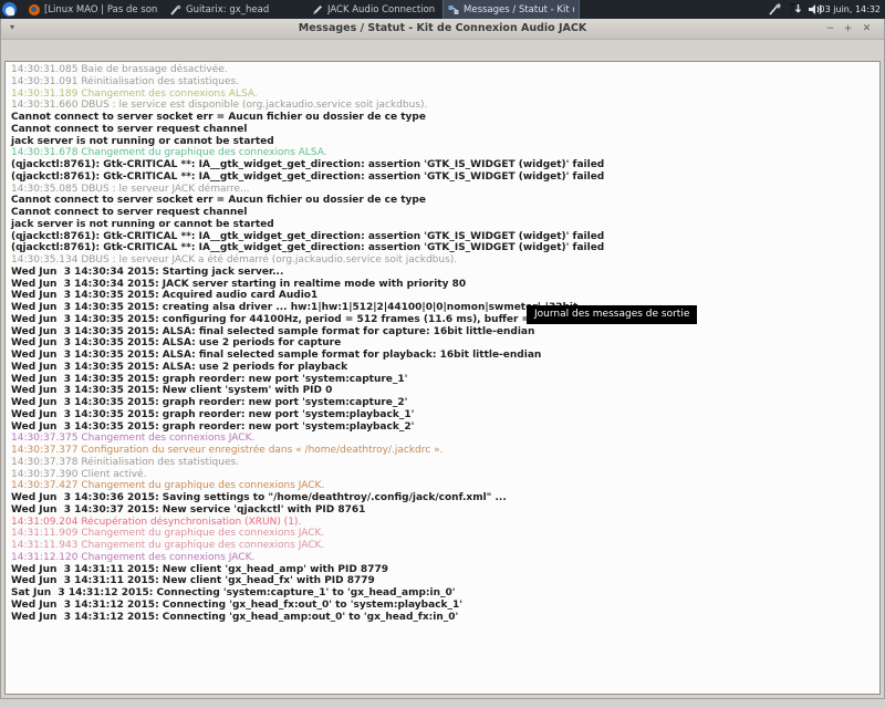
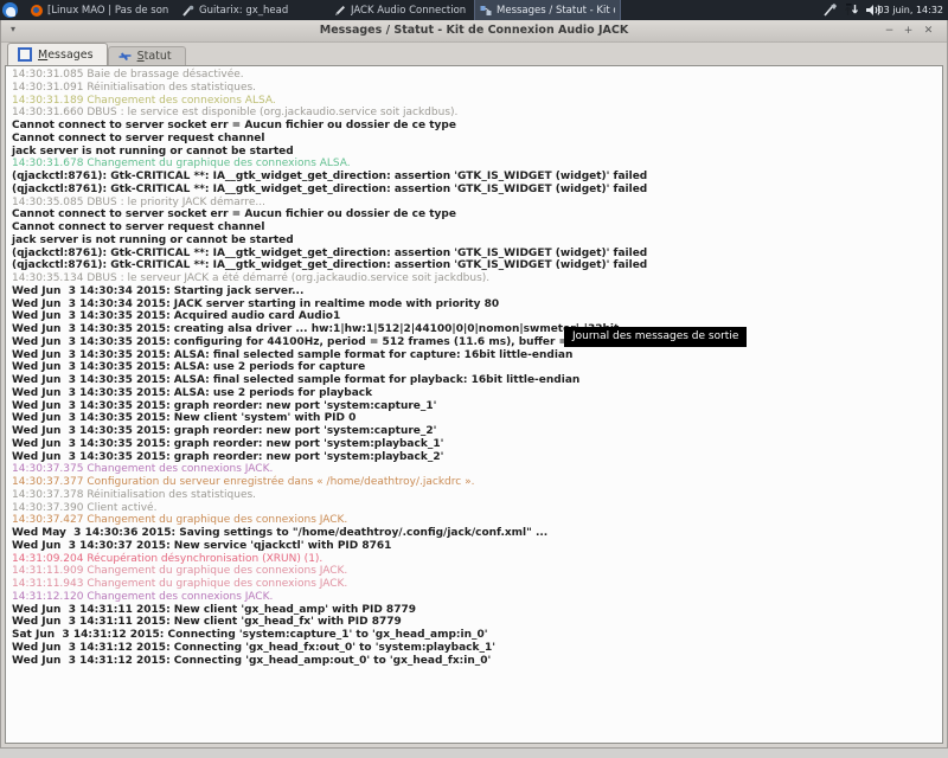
  [Linux MAO | Pas de son
  Guitarix: gx_head
  JACK Audio Connection
  Messages / Statut - Kit
  03 juin, 14:32
  ▾
  Messages / Statut - Kit de Connexion Audio JACK
  −
  +
  ✕
+ Messages
+ Statut
  14:30:31.085 Baie de brassage désactivée.
  14:30:31.091 Réinitialisation des statistiques.
  14:30:31.189 Changement des connexions ALSA.
  14:30:31.660 DBUS : le service est disponible (org.jackaudio.service soit jackdbus).
  Cannot connect to server socket err = Aucun fichier ou dossier de ce type
  Cannot connect to server request channel
  jack server is not running or cannot be started
  14:30:31.678 Changement du graphique des connexions ALSA.
  (qjackctl:8761): Gtk-CRITICAL **: IA__gtk_widget_get_direction: assertion 'GTK_IS_WIDGET (widget)' failed
  (qjackctl:8761): Gtk-CRITICAL **: IA__gtk_widget_get_direction: assertion 'GTK_IS_WIDGET (widget)' failed
- 14:30:35.085 DBUS : le serveur JACK démarre...
+ 14:30:35.085 DBUS : le priority JACK démarre...
  Cannot connect to server socket err = Aucun fichier ou dossier de ce type
  Cannot connect to server request channel
  jack server is not running or cannot be started
  (qjackctl:8761): Gtk-CRITICAL **: IA__gtk_widget_get_direction: assertion 'GTK_IS_WIDGET (widget)' failed
  (qjackctl:8761): Gtk-CRITICAL **: IA__gtk_widget_get_direction: assertion 'GTK_IS_WIDGET (widget)' failed
  14:30:35.134 DBUS : le serveur JACK a été démarré (org.jackaudio.service soit jackdbus).
  Wed Jun 3 14:30:34 2015: Starting jack server...
  Wed Jun 3 14:30:34 2015: JACK server starting in realtime mode with priority 80
  Wed Jun 3 14:30:35 2015: Acquired audio card Audio1
  Wed Jun 3 14:30:35 2015: creating alsa driver ... hw:1|hw:1|512|2|44100|0|0|nomon|swmet
  Wed Jun 3 14:30:35 2015: configuring for 44100Hz, period = 512 frames (11.6 ms), buffer
  Wed Jun 3 14:30:35 2015: ALSA: final selected sample format for capture: 16bit little-endian
  Wed Jun 3 14:30:35 2015: ALSA: use 2 periods for capture
  Wed Jun 3 14:30:35 2015: ALSA: final selected sample format for playback: 16bit little-endian
  Wed Jun 3 14:30:35 2015: ALSA: use 2 periods for playback
  Wed Jun 3 14:30:35 2015: graph reorder: new port 'system:capture_1'
  Wed Jun 3 14:30:35 2015: New client 'system' with PID 0
  Wed Jun 3 14:30:35 2015: graph reorder: new port 'system:capture_2'
  Wed Jun 3 14:30:35 2015: graph reorder: new port 'system:playback_1'
  Wed Jun 3 14:30:35 2015: graph reorder: new port 'system:playback_2'
  14:30:37.375 Changement des connexions JACK.
  14:30:37.377 Configuration du serveur enregistrée dans « /home/deathtroy/.jackdrc ».
  14:30:37.378 Réinitialisation des statistiques.
  14:30:37.390 Client activé.
  14:30:37.427 Changement du graphique des connexions JACK.
- Wed Jun 3 14:30:36 2015: Saving settings to "/home/deathtroy/.config/jack/conf.xml" ...
+ Wed May 3 14:30:36 2015: Saving settings to "/home/deathtroy/.config/jack/conf.xml" ...
  Wed Jun 3 14:30:37 2015: New service 'qjackctl' with PID 8761
  14:31:09.204 Récupération désynchronisation (XRUN) (1).
  14:31:11.909 Changement du graphique des connexions JACK.
  14:31:11.943 Changement du graphique des connexions JACK.
  14:31:12.120 Changement des connexions JACK.
  Wed Jun 3 14:31:11 2015: New client 'gx_head_amp' with PID 8779
  Wed Jun 3 14:31:11 2015: New client 'gx_head_fx' with PID 8779
  Sat Jun 3 14:31:12 2015: Connecting 'system:capture_1' to 'gx_head_amp:in_0'
  Wed Jun 3 14:31:12 2015: Connecting 'gx_head_fx:out_0' to 'system:playback_1'
  Wed Jun 3 14:31:12 2015: Connecting 'gx_head_amp:out_0' to 'gx_head_fx:in_0'
  Journal des messages de sortie
